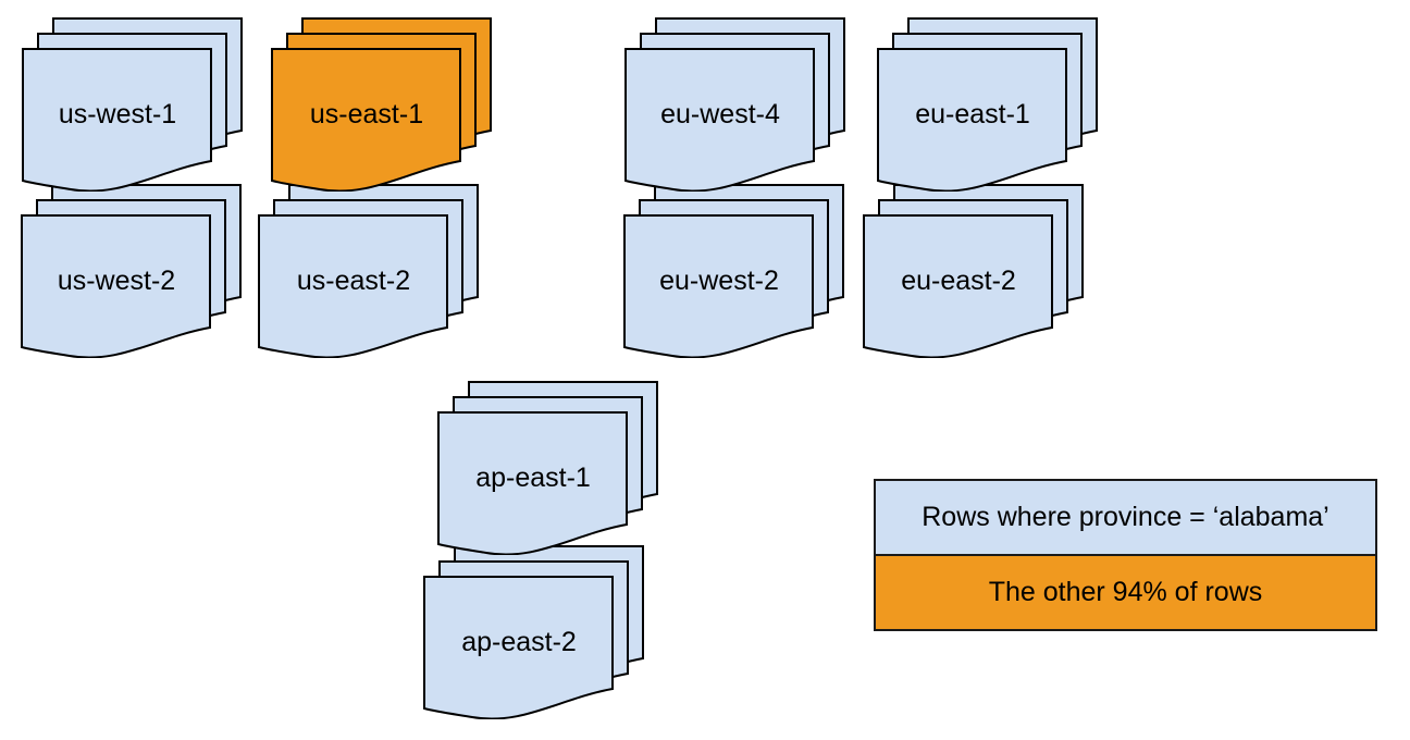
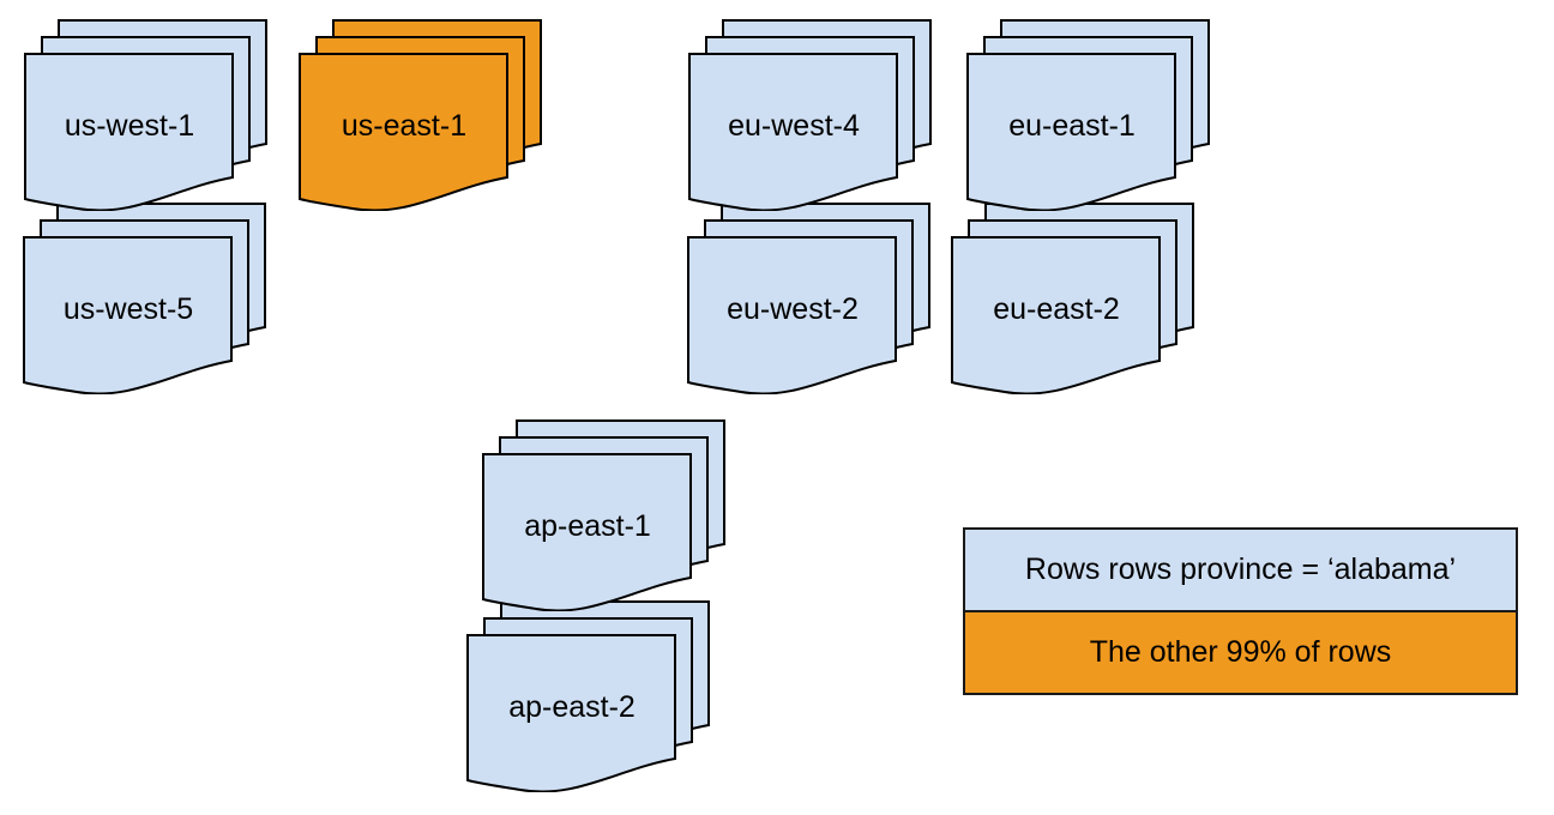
- us-west-2
+ us-west-5
- us-east-2
  eu-west-2
  eu-east-2
  us-west-1
  us-east-1
  eu-west-4
  eu-east-1
  ap-east-2
  ap-east-1
- Rows where province = ‘alabama’
+ Rows rows province = ‘alabama’
- The other 94% of rows
+ The other 99% of rows
